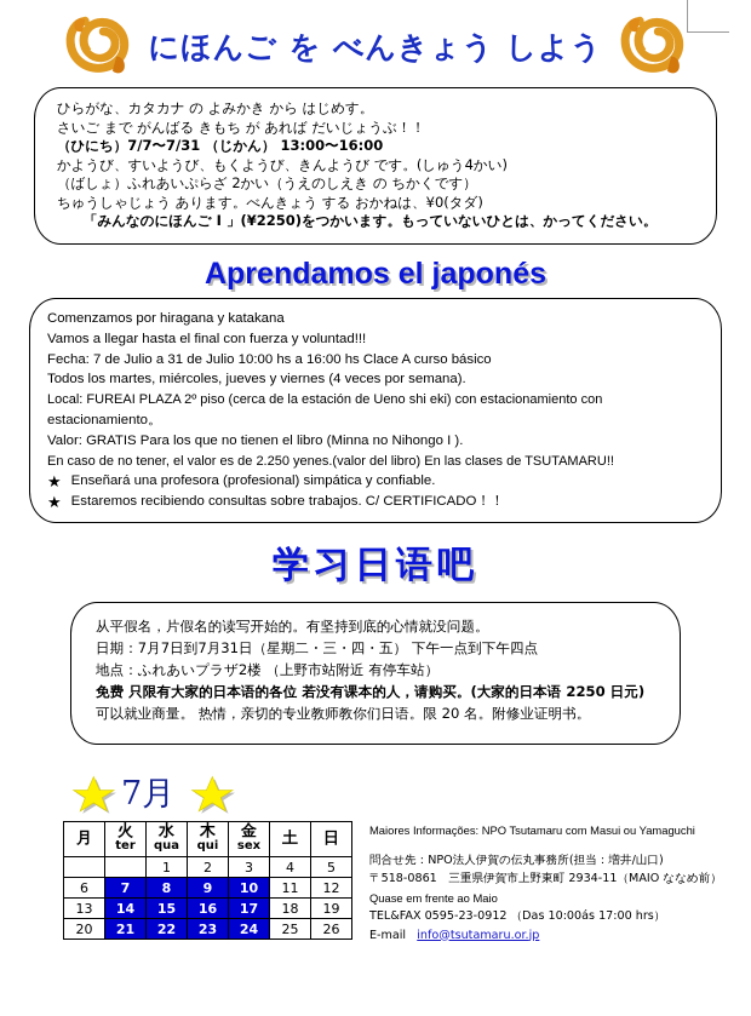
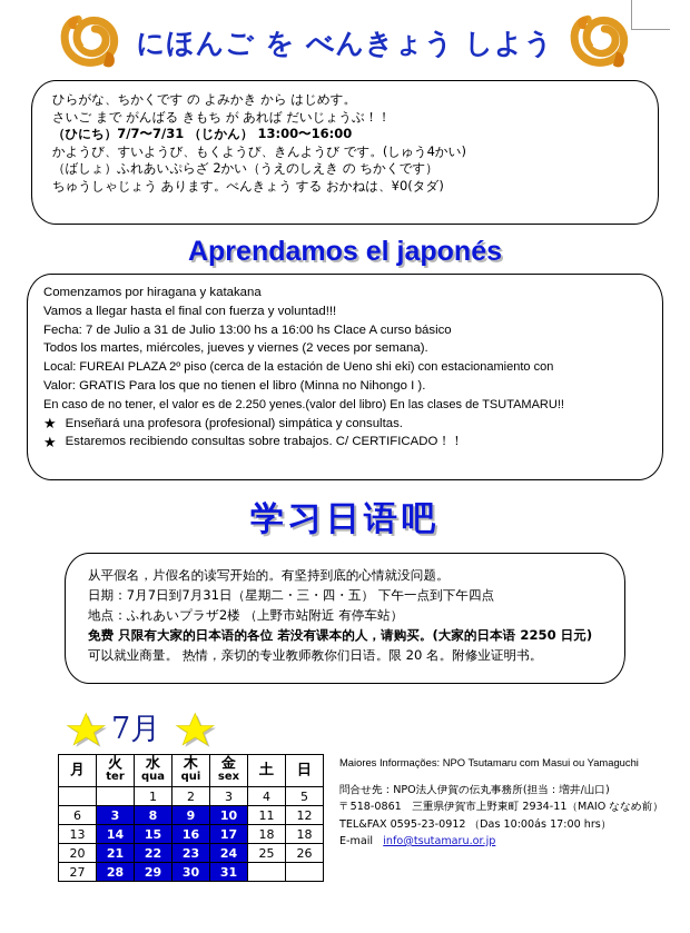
  にほんご を べんきょう しよう
- ひらがな、カタカナ の よみかき から はじめす。
+ ひらがな、ちかくです の よみかき から はじめす。
  さいご まで がんばる きもち が あれば だいじょうぶ！！
  （ひにち）7/7〜7/31 （じかん） 13:00〜16:00
  かようび、すいようび、もくようび、きんようび です。(しゅう4かい)
  （ばしょ）ふれあいぷらざ 2かい（うえのしえき の ちかくです）
  ちゅうしゃじょう あります。べんきょう する おかねは、¥0(タダ)
- 「みんなのにほんご I 」(¥2250)をつかいます。もっていないひとは、かってください。
  Aprendamos el japonés
  Comenzamos por hiragana y katakana
  Vamos a llegar hasta el final con fuerza y voluntad!!!
- Fecha: 7 de Julio a 31 de Julio 10:00 hs a 16:00 hs Clace A curso básico
+ Fecha: 7 de Julio a 31 de Julio 13:00 hs a 16:00 hs Clace A curso básico
- Todos los martes, miércoles, jueves y viernes (4 veces por semana).
+ Todos los martes, miércoles, jueves y viernes (2 veces por semana).
  Local: FUREAI PLAZA 2º piso (cerca de la estación de Ueno shi eki) con estacionamiento con
- estacionamiento。
  Valor: GRATIS Para los que no tienen el libro (Minna no Nihongo I ).
  En caso de no tener, el valor es de 2.250 yenes.(valor del libro) En las clases de TSUTAMARU!!
  ★
- Enseñará una profesora (profesional) simpática y confiable.
+ Enseñará una profesora (profesional) simpática y consultas.
  ★
  Estaremos recibiendo consultas sobre trabajos. C/ CERTIFICADO！！
  学习日语吧
  从平假名，片假名的读写开始的。有坚持到底的心情就没问题。
  日期：7月7日到7月31日（星期二・三・四・五） 下午一点到下午四点
  地点：ふれあいプラザ2楼 （上野市站附近 有停车站）
  免费 只限有大家的日本语的各位 若没有课本的人，请购买。(大家的日本语 2250 日元)
  可以就业商量。 热情，亲切的专业教师教你们日语。限 20 名。附修业证明书。
  7月
  月	火 ter	水 qua	木 qui	金 sex	土	日
  		1	2	3	4	5
- 6	7	8	9	10	11	12
+ 6	3	8	9	10	11	12
- 13	14	15	16	17	18	19
+ 13	14	15	16	17	18	18
  20	21	22	23	24	25	26
+ 27	28	29	30	31
  Maiores Informações: NPO Tsutamaru com Masui ou Yamaguchi
  問合せ先：NPO法人伊賀の伝丸事務所(担当：増井/山口)
  〒518-0861 三重県伊賀市上野東町 2934-11（MAIO ななめ前）
- Quase em frente ao Maio
  TEL&FAX 0595-23-0912 （Das 10:00ás 17:00 hrs）
  E-mail info@tsutamaru.or.jp
